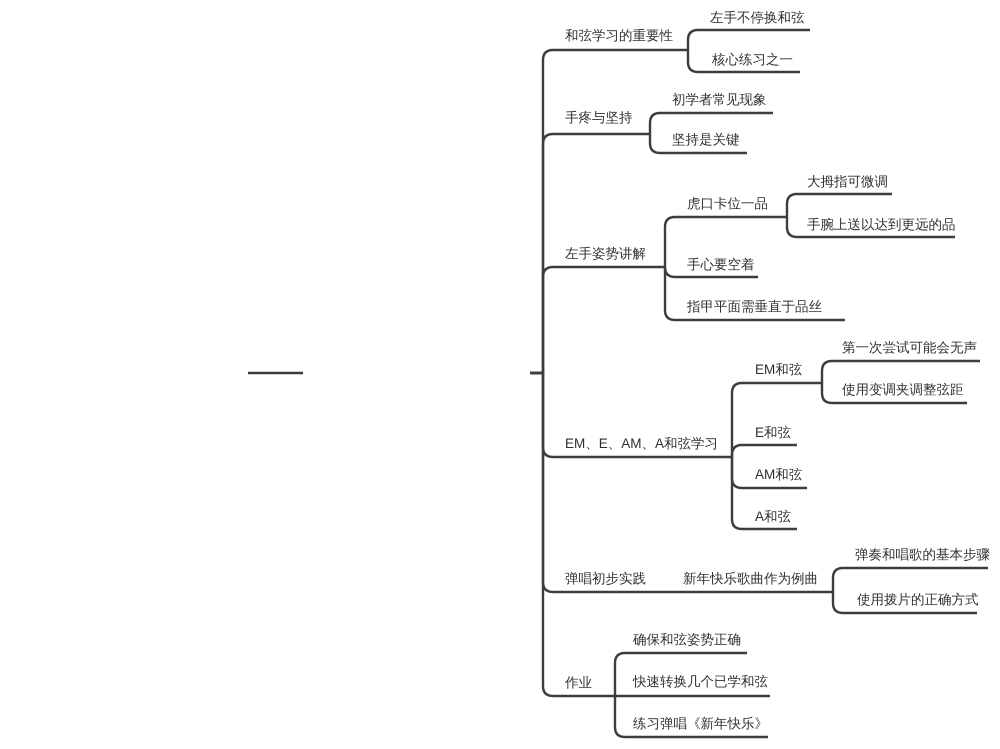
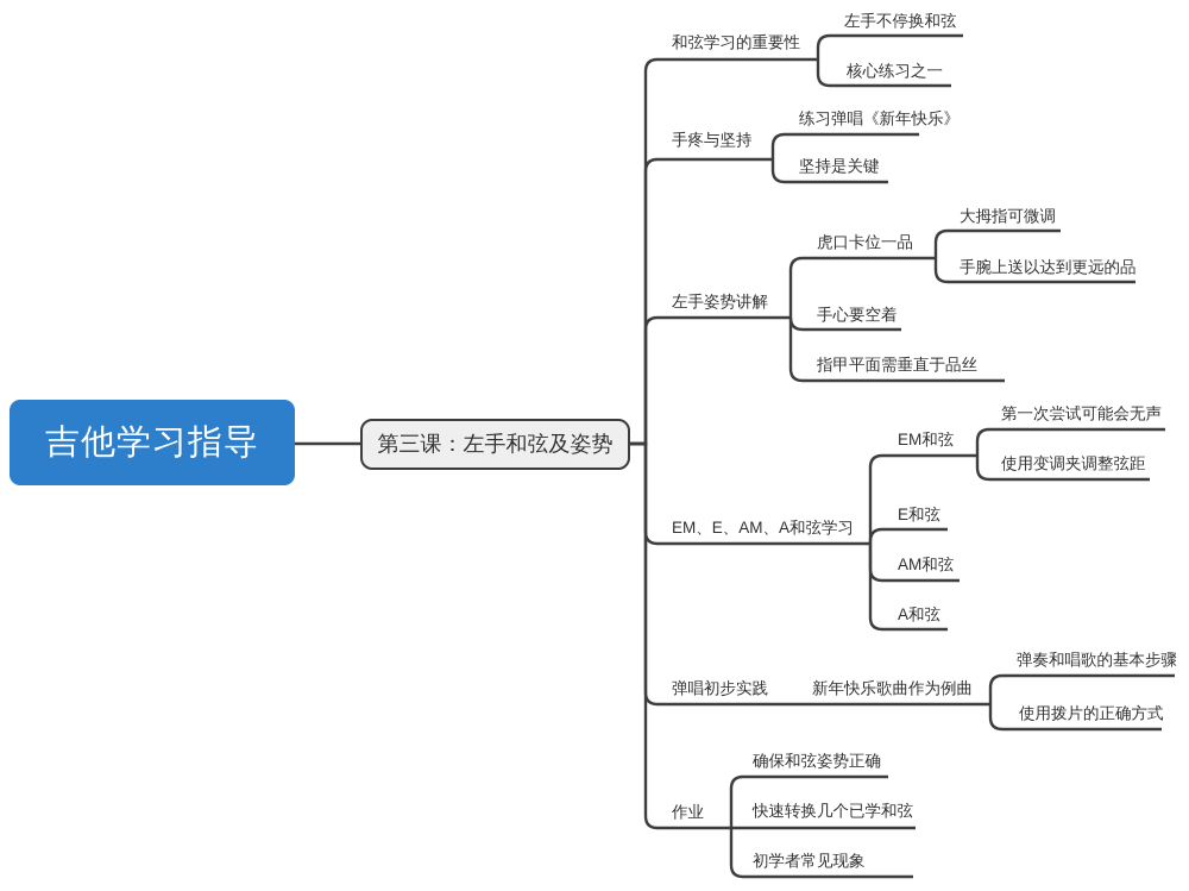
+ 吉他学习指导
+ 第三课：左手和弦及姿势
  和弦学习的重要性
  左手不停换和弦
  核心练习之一
  手疼与坚持
- 初学者常见现象
+ 练习弹唱《新年快乐》
  坚持是关键
  左手姿势讲解
  虎口卡位一品
  大拇指可微调
  手腕上送以达到更远的品
  手心要空着
  指甲平面需垂直于品丝
  EM、E、AM、A和弦学习
  EM和弦
  第一次尝试可能会无声
  使用变调夹调整弦距
  E和弦
  AM和弦
  A和弦
  弹唱初步实践
  新年快乐歌曲作为例曲
  弹奏和唱歌的基本步骤
  使用拨片的正确方式
  作业
  确保和弦姿势正确
  快速转换几个已学和弦
- 练习弹唱《新年快乐》
+ 初学者常见现象
